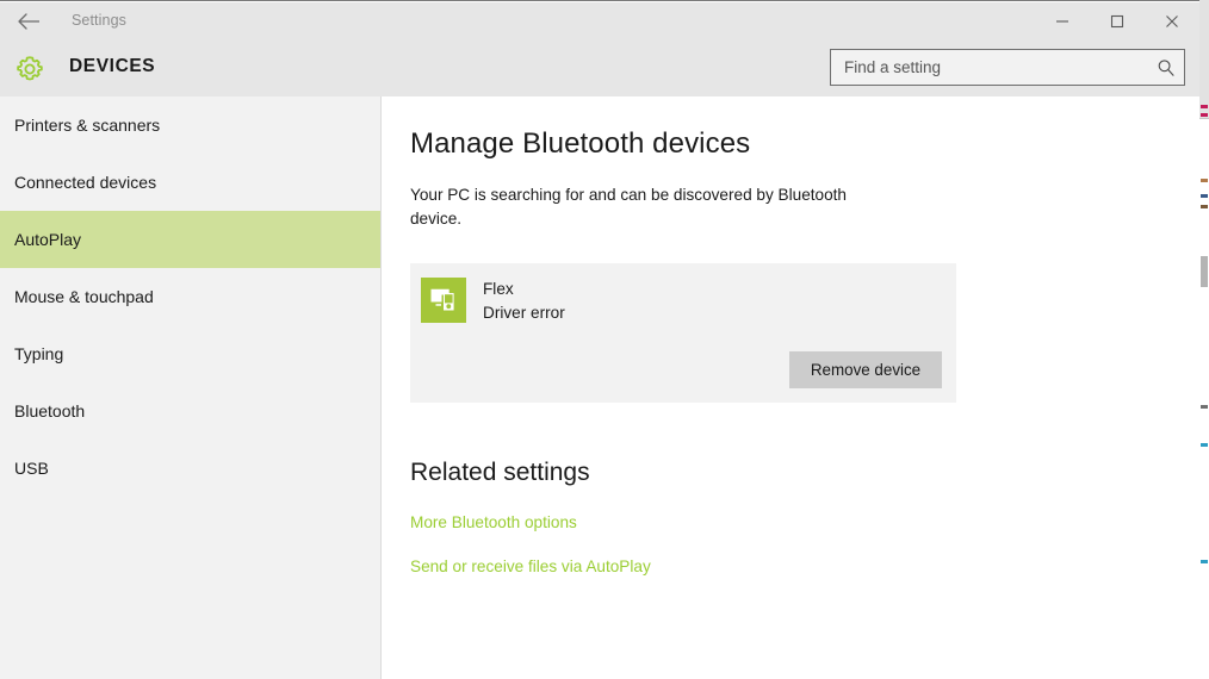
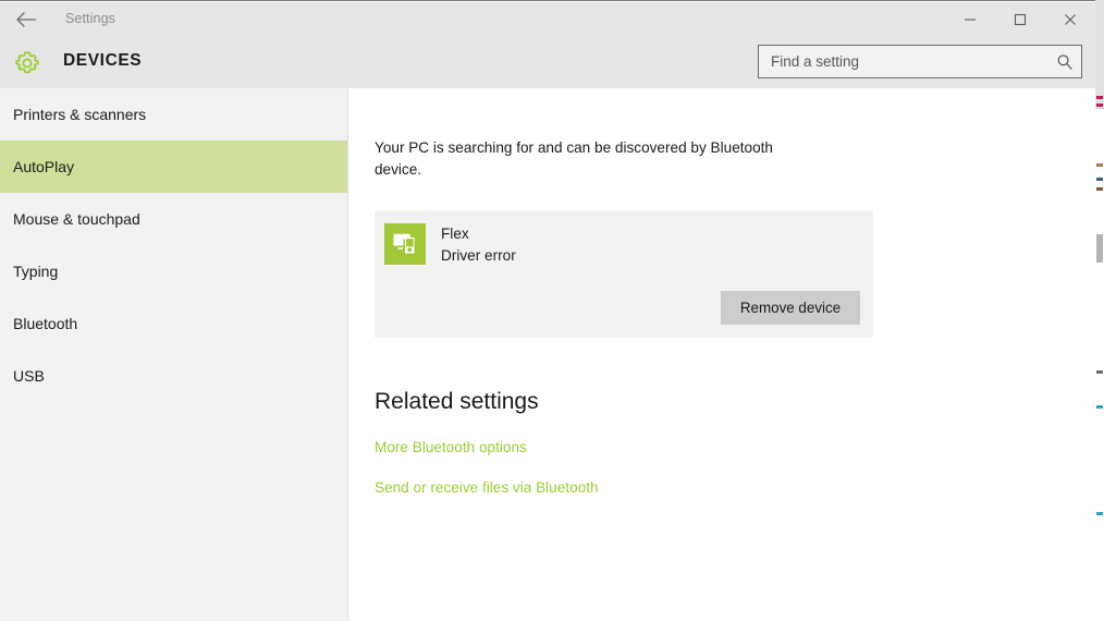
  Settings
  DEVICES
  Find a setting
  Printers & scanners
- Connected devices
  AutoPlay
  Mouse & touchpad
  Typing
  Bluetooth
  USB
- Manage Bluetooth devices
  Your PC is searching for and can be discovered by Bluetooth device.
  Flex
  Driver error
  Remove device
  Related settings
  More Bluetooth options
- Send or receive files via AutoPlay
+ Send or receive files via Bluetooth
